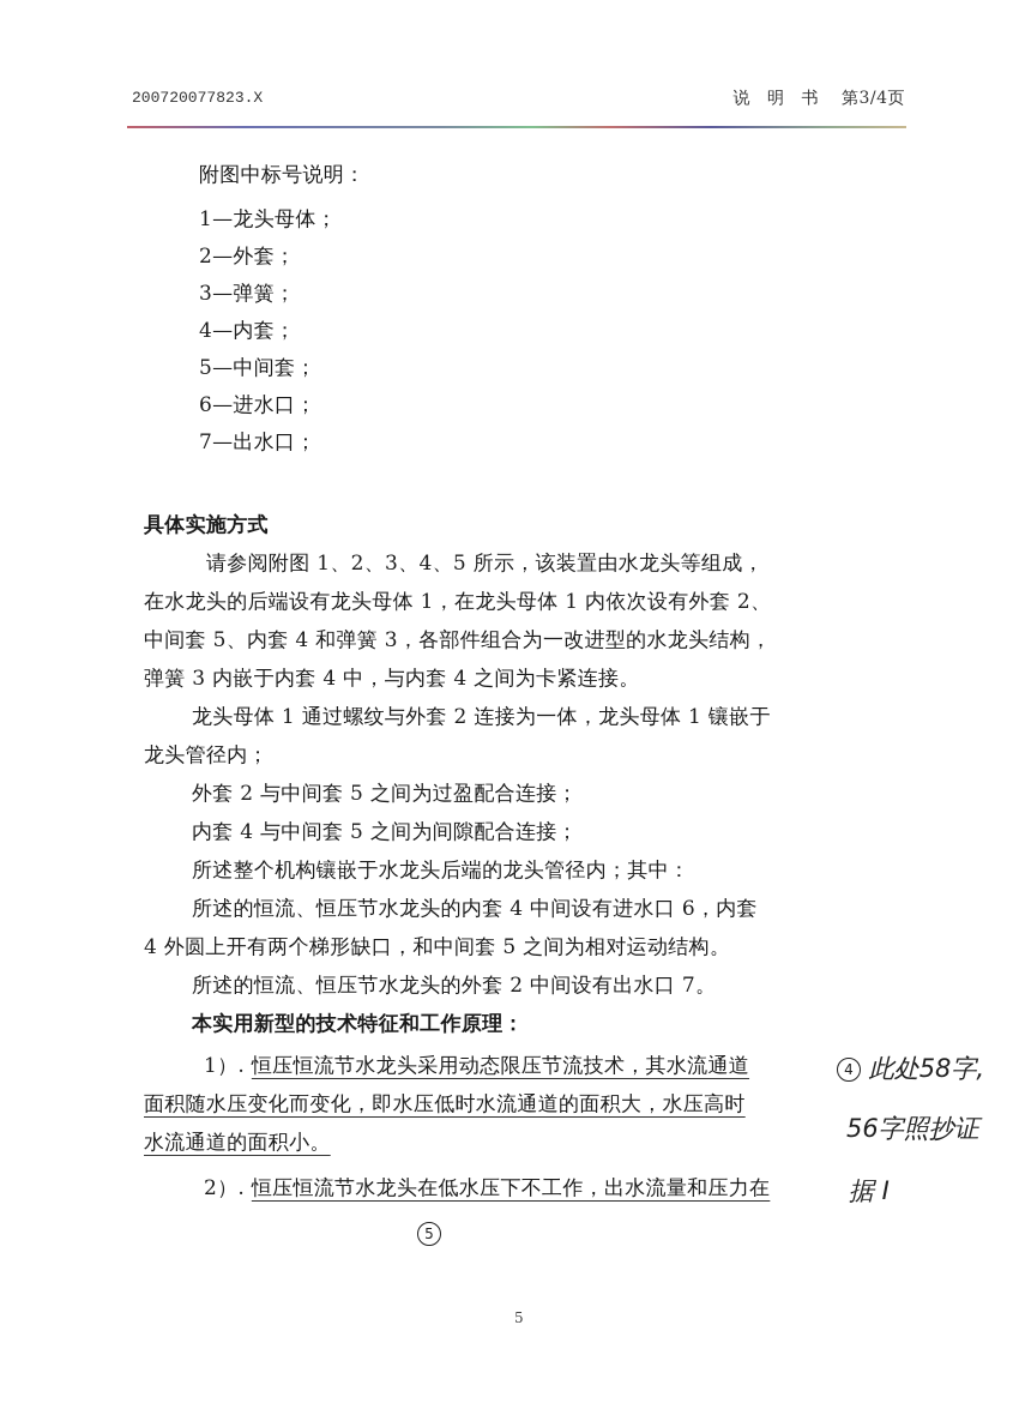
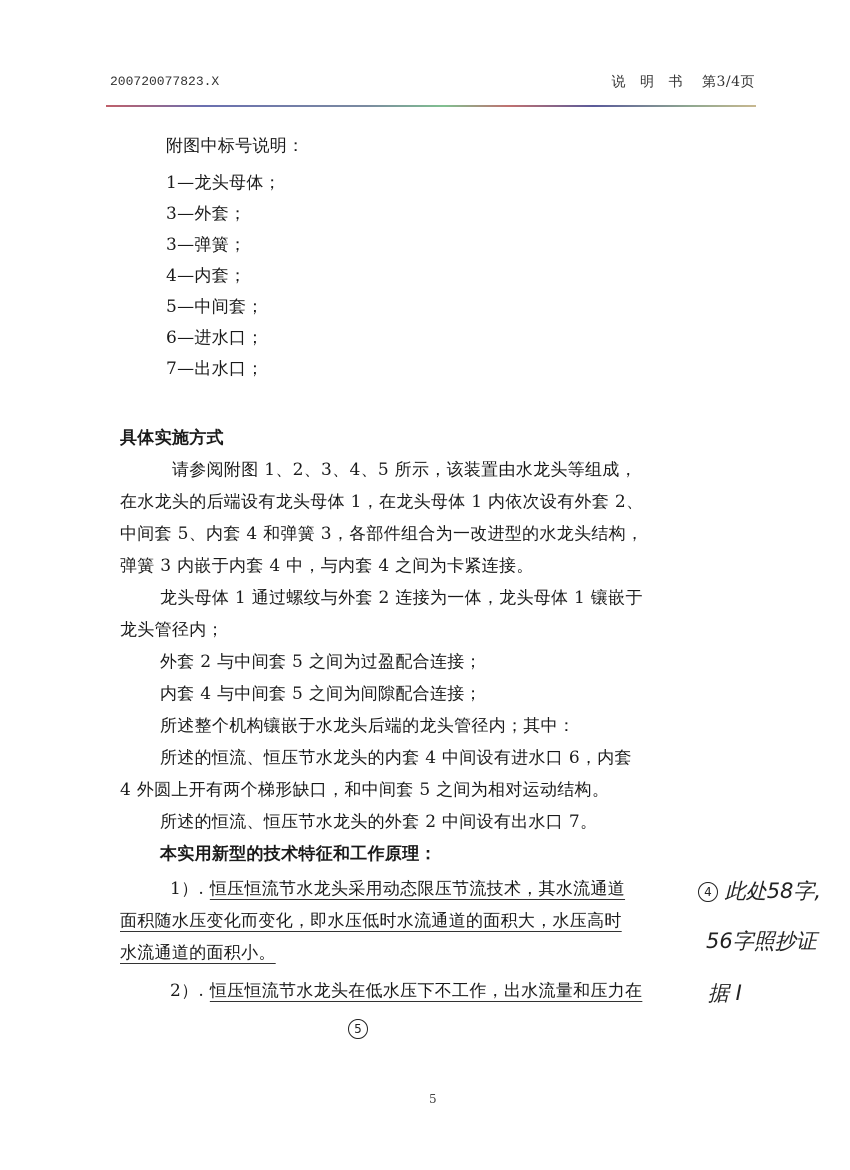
  200720077823.X
  说 明 书 第3/4页
  附图中标号说明：
  1—龙头母体；
- 2—外套；
+ 3—外套；
  3—弹簧；
  4—内套；
  5—中间套；
  6—进水口；
  7—出水口；
  具体实施方式
  请参阅附图 1、2、3、4、5 所示，该装置由水龙头等组成，
  在水龙头的后端设有龙头母体 1，在龙头母体 1 内依次设有外套 2、
  中间套 5、内套 4 和弹簧 3，各部件组合为一改进型的水龙头结构，
  弹簧 3 内嵌于内套 4 中，与内套 4 之间为卡紧连接。
  龙头母体 1 通过螺纹与外套 2 连接为一体，龙头母体 1 镶嵌于
  龙头管径内；
  外套 2 与中间套 5 之间为过盈配合连接；
  内套 4 与中间套 5 之间为间隙配合连接；
  所述整个机构镶嵌于水龙头后端的龙头管径内；其中：
  所述的恒流、恒压节水龙头的内套 4 中间设有进水口 6，内套
  4 外圆上开有两个梯形缺口，和中间套 5 之间为相对运动结构。
  所述的恒流、恒压节水龙头的外套 2 中间设有出水口 7。
  本实用新型的技术特征和工作原理：
  1）. 恒压恒流节水龙头采用动态限压节流技术，其水流通道
  面积随水压变化而变化，即水压低时水流通道的面积大，水压高时
  水流通道的面积小。
  2）. 恒压恒流节水龙头在低水压下不工作，出水流量和压力在
  4 此处58字,
  56字照抄证
  据 I
  5
  5
